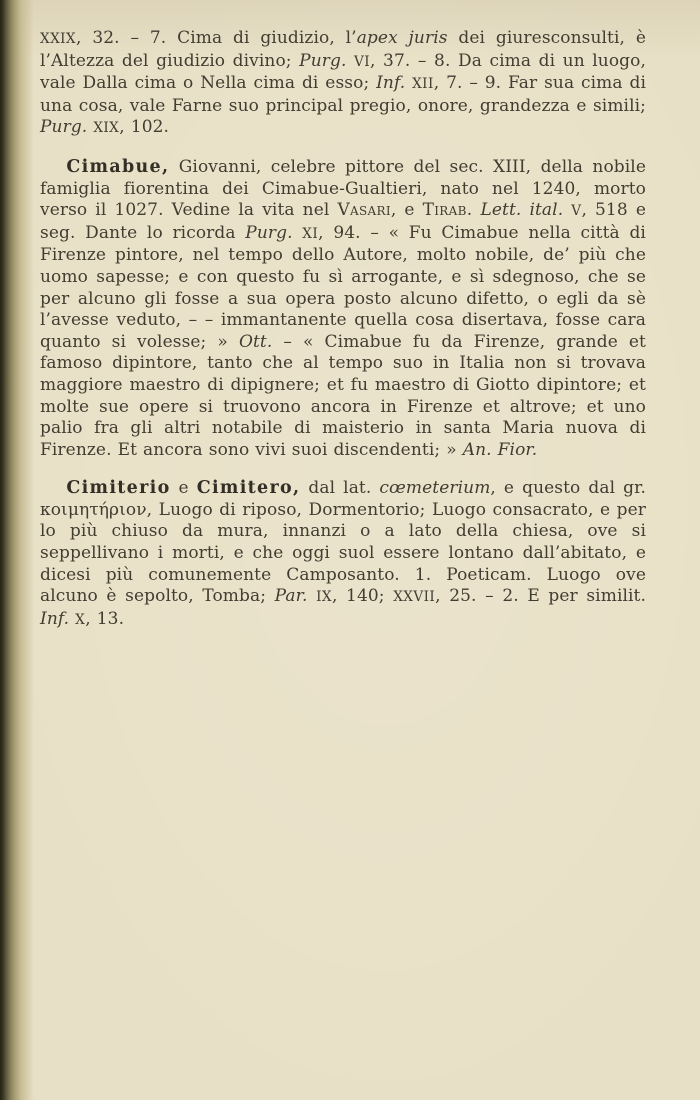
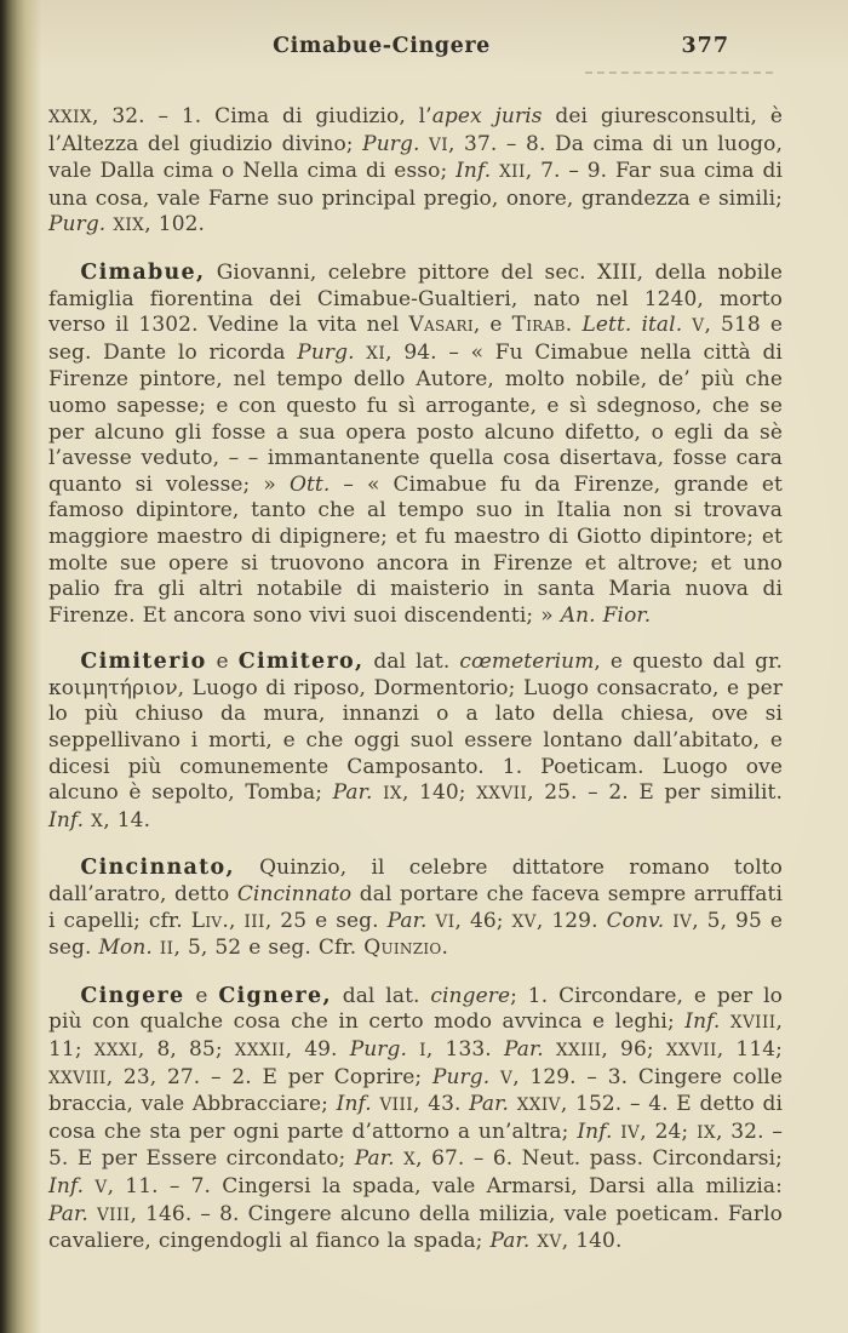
+ Cimabue-Cingere
+ 377
- XXIX, 32. – 7. Cima di giudizio, l’apex juris dei giuresconsulti, è l’Altezza del giudizio divino; Purg. VI, 37. – 8. Da cima di un luogo, vale Dalla cima o Nella cima di esso; Inf. XII, 7. – 9. Far sua cima di una cosa, vale Farne suo principal pregio, onore, grandezza e simili; Purg. XIX, 102.
+ XXIX, 32. – 1. Cima di giudizio, l’apex juris dei giuresconsulti, è l’Altezza del giudizio divino; Purg. VI, 37. – 8. Da cima di un luogo, vale Dalla cima o Nella cima di esso; Inf. XII, 7. – 9. Far sua cima di una cosa, vale Farne suo principal pregio, onore, grandezza e simili; Purg. XIX, 102.
- Cimabue, Giovanni, celebre pittore del sec. XIII, della nobile famiglia fiorentina dei Cimabue-Gualtieri, nato nel 1240, morto verso il 1027. Vedine la vita nel Vasari, e Tirab. Lett. ital. V, 518 e seg. Dante lo ricorda Purg. XI, 94. – « Fu Cimabue nella città di Firenze pintore, nel tempo dello Autore, molto nobile, de’ più che uomo sapesse; e con questo fu sì arrogante, e sì sdegnoso, che se per alcuno gli fosse a sua opera posto alcuno difetto, o egli da sè l’avesse veduto, – – immantanente quella cosa disertava, fosse cara quanto si volesse; » Ott. – « Cimabue fu da Firenze, grande et famoso dipintore, tanto che al tempo suo in Italia non si trovava maggiore maestro di dipignere; et fu maestro di Giotto dipintore; et molte sue opere si truovono ancora in Firenze et altrove; et uno palio fra gli altri notabile di maisterio in santa Maria nuova di Firenze. Et ancora sono vivi suoi discendenti; » An. Fior.
+ Cimabue, Giovanni, celebre pittore del sec. XIII, della nobile famiglia fiorentina dei Cimabue-Gualtieri, nato nel 1240, morto verso il 1302. Vedine la vita nel Vasari, e Tirab. Lett. ital. V, 518 e seg. Dante lo ricorda Purg. XI, 94. – « Fu Cimabue nella città di Firenze pintore, nel tempo dello Autore, molto nobile, de’ più che uomo sapesse; e con questo fu sì arrogante, e sì sdegnoso, che se per alcuno gli fosse a sua opera posto alcuno difetto, o egli da sè l’avesse veduto, – – immantanente quella cosa disertava, fosse cara quanto si volesse; » Ott. – « Cimabue fu da Firenze, grande et famoso dipintore, tanto che al tempo suo in Italia non si trovava maggiore maestro di dipignere; et fu maestro di Giotto dipintore; et molte sue opere si truovono ancora in Firenze et altrove; et uno palio fra gli altri notabile di maisterio in santa Maria nuova di Firenze. Et ancora sono vivi suoi discendenti; » An. Fior.
- Cimiterio e Cimitero, dal lat. cœmeterium, e questo dal gr. κοιμητήριον, Luogo di riposo, Dormentorio; Luogo consacrato, e per lo più chiuso da mura, innanzi o a lato della chiesa, ove si seppellivano i morti, e che oggi suol essere lontano dall’abitato, e dicesi più comunemente Camposanto. 1. Poeticam. Luogo ove alcuno è sepolto, Tomba; Par. IX, 140; XXVII, 25. – 2. E per similit. Inf. X, 13.
+ Cimiterio e Cimitero, dal lat. cœmeterium, e questo dal gr. κοιμητήριον, Luogo di riposo, Dormentorio; Luogo consacrato, e per lo più chiuso da mura, innanzi o a lato della chiesa, ove si seppellivano i morti, e che oggi suol essere lontano dall’abitato, e dicesi più comunemente Camposanto. 1. Poeticam. Luogo ove alcuno è sepolto, Tomba; Par. IX, 140; XXVII, 25. – 2. E per similit. Inf. X, 14.
+ Cincinnato, Quinzio, il celebre dittatore romano tolto dall’aratro, detto Cincinnato dal portare che faceva sempre arruffati i capelli; cfr. Liv., III, 25 e seg. Par. VI, 46; XV, 129. Conv. IV, 5, 95 e seg. Mon. II, 5, 52 e seg. Cfr. Quinzio.
+ Cingere e Cignere, dal lat. cingere; 1. Circondare, e per lo più con qualche cosa che in certo modo avvinca e leghi; Inf. XVIII, 11; XXXI, 8, 85; XXXII, 49. Purg. I, 133. Par. XXIII, 96; XXVII, 114; XXVIII, 23, 27. – 2. E per Coprire; Purg. V, 129. – 3. Cingere colle braccia, vale Abbracciare; Inf. VIII, 43. Par. XXIV, 152. – 4. E detto di cosa che sta per ogni parte d’attorno a un’altra; Inf. IV, 24; IX, 32. – 5. E per Essere circondato; Par. X, 67. – 6. Neut. pass. Circondarsi; Inf. V, 11. – 7. Cingersi la spada, vale Armarsi, Darsi alla milizia: Par. VIII, 146. – 8. Cingere alcuno della milizia, vale poeticam. Farlo cavaliere, cingendogli al fianco la spada; Par. XV, 140.
